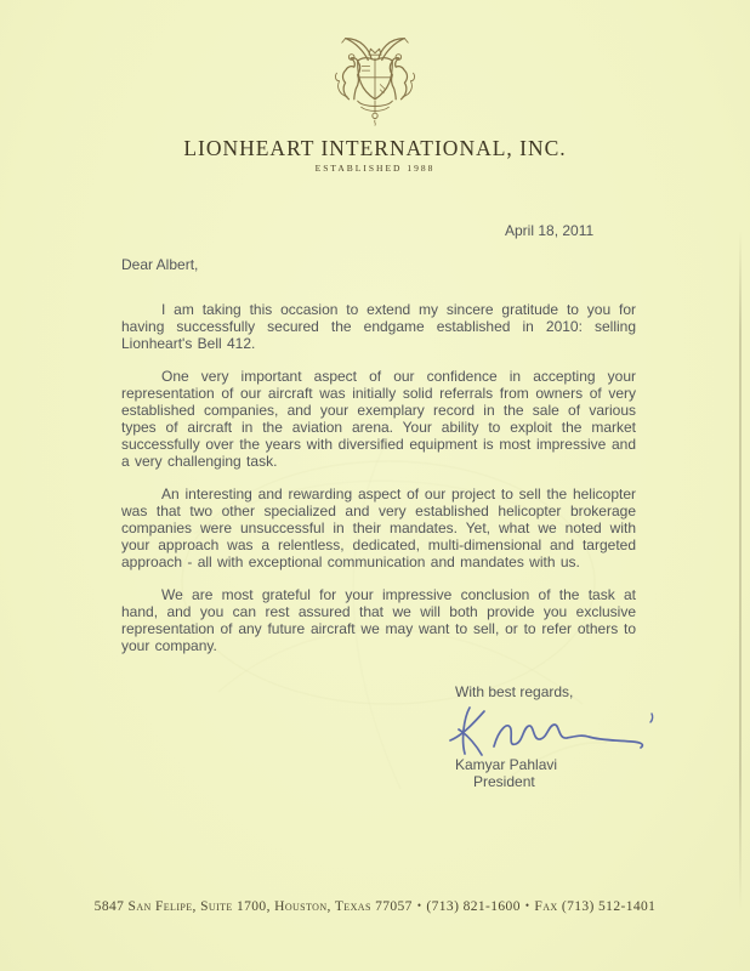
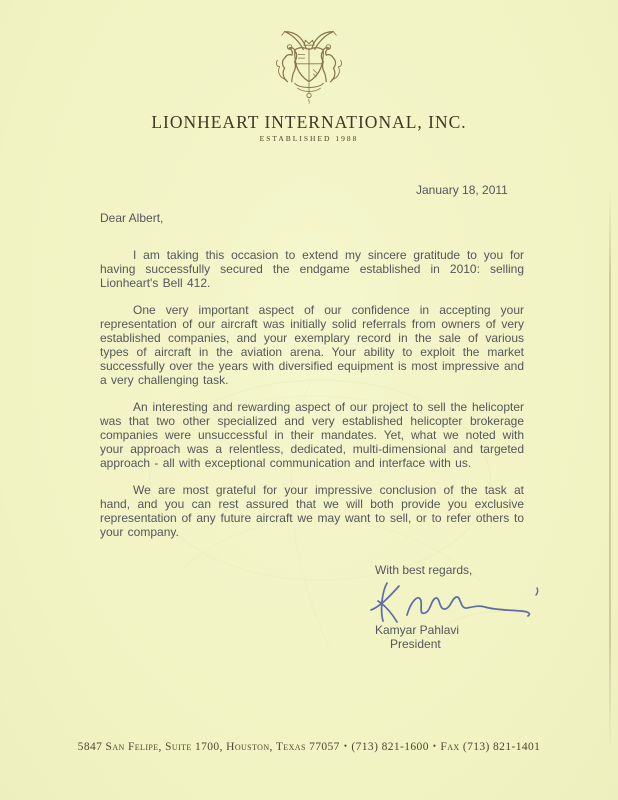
  LIONHEART INTERNATIONAL, INC.
  ESTABLISHED 1988
- April 18, 2011
+ January 18, 2011
  Dear Albert,
  I am taking this occasion to extend my sincere gratitude to you for having successfully secured the endgame established in 2010: selling Lionheart's Bell 412.
  One very important aspect of our confidence in accepting your representation of our aircraft was initially solid referrals from owners of very established companies, and your exemplary record in the sale of various types of aircraft in the aviation arena. Your ability to exploit the market successfully over the years with diversified equipment is most impressive and a very challenging task.
- An interesting and rewarding aspect of our project to sell the helicopter was that two other specialized and very established helicopter brokerage companies were unsuccessful in their mandates. Yet, what we noted with your approach was a relentless, dedicated, multi-dimensional and targeted approach - all with exceptional communication and mandates with us.
+ An interesting and rewarding aspect of our project to sell the helicopter was that two other specialized and very established helicopter brokerage companies were unsuccessful in their mandates. Yet, what we noted with your approach was a relentless, dedicated, multi-dimensional and targeted approach - all with exceptional communication and interface with us.
  We are most grateful for your impressive conclusion of the task at hand, and you can rest assured that we will both provide you exclusive representation of any future aircraft we may want to sell, or to refer others to your company.
  With best regards,
  Kamyar Pahlavi
  President
- 5847 San Felipe, Suite 1700, Houston, Texas 77057 • (713) 821-1600 • Fax (713) 512-1401
+ 5847 San Felipe, Suite 1700, Houston, Texas 77057 • (713) 821-1600 • Fax (713) 821-1401
